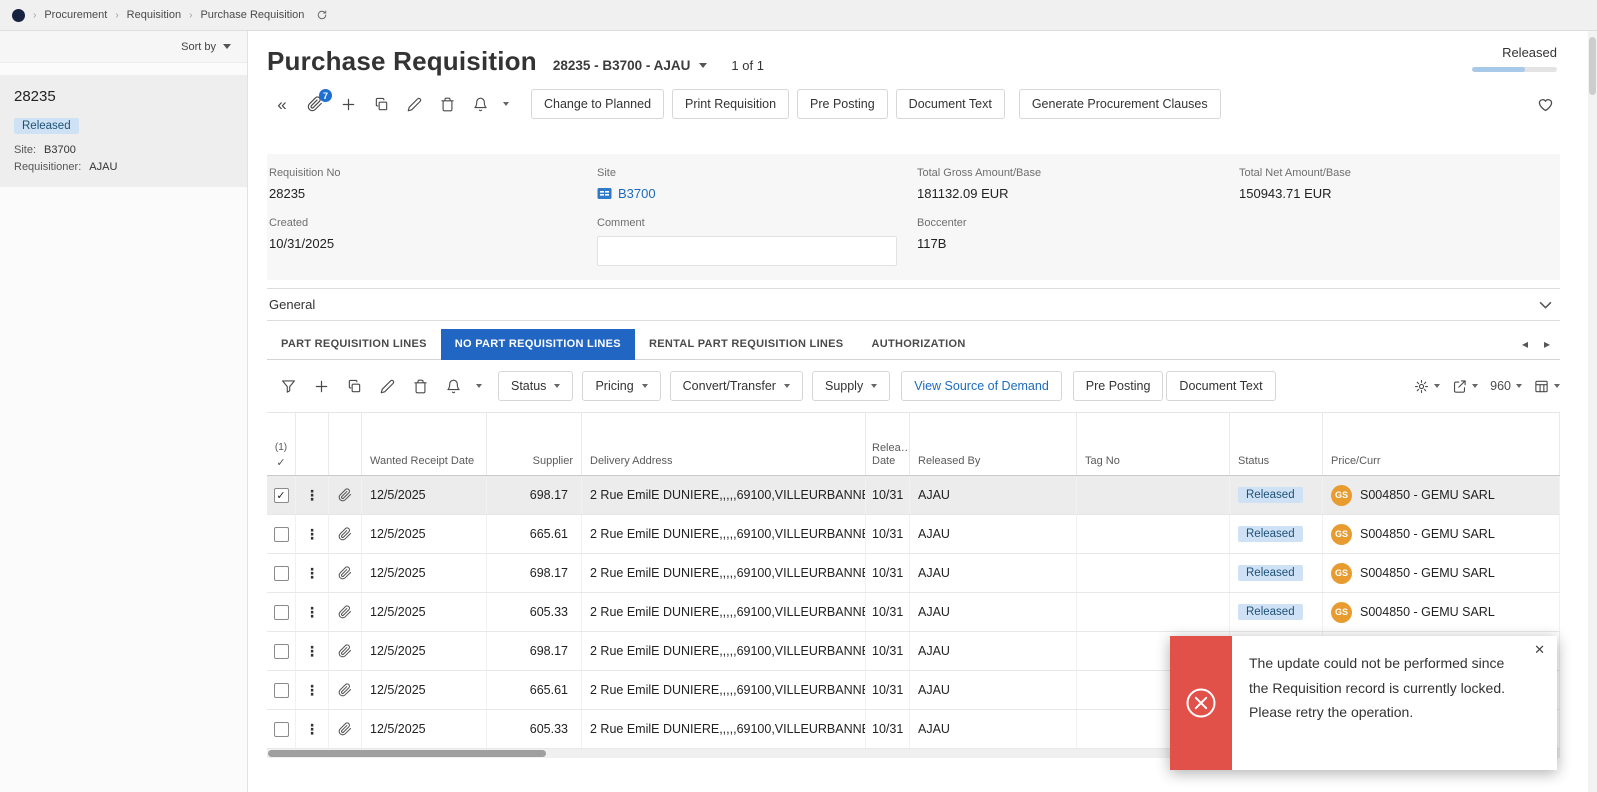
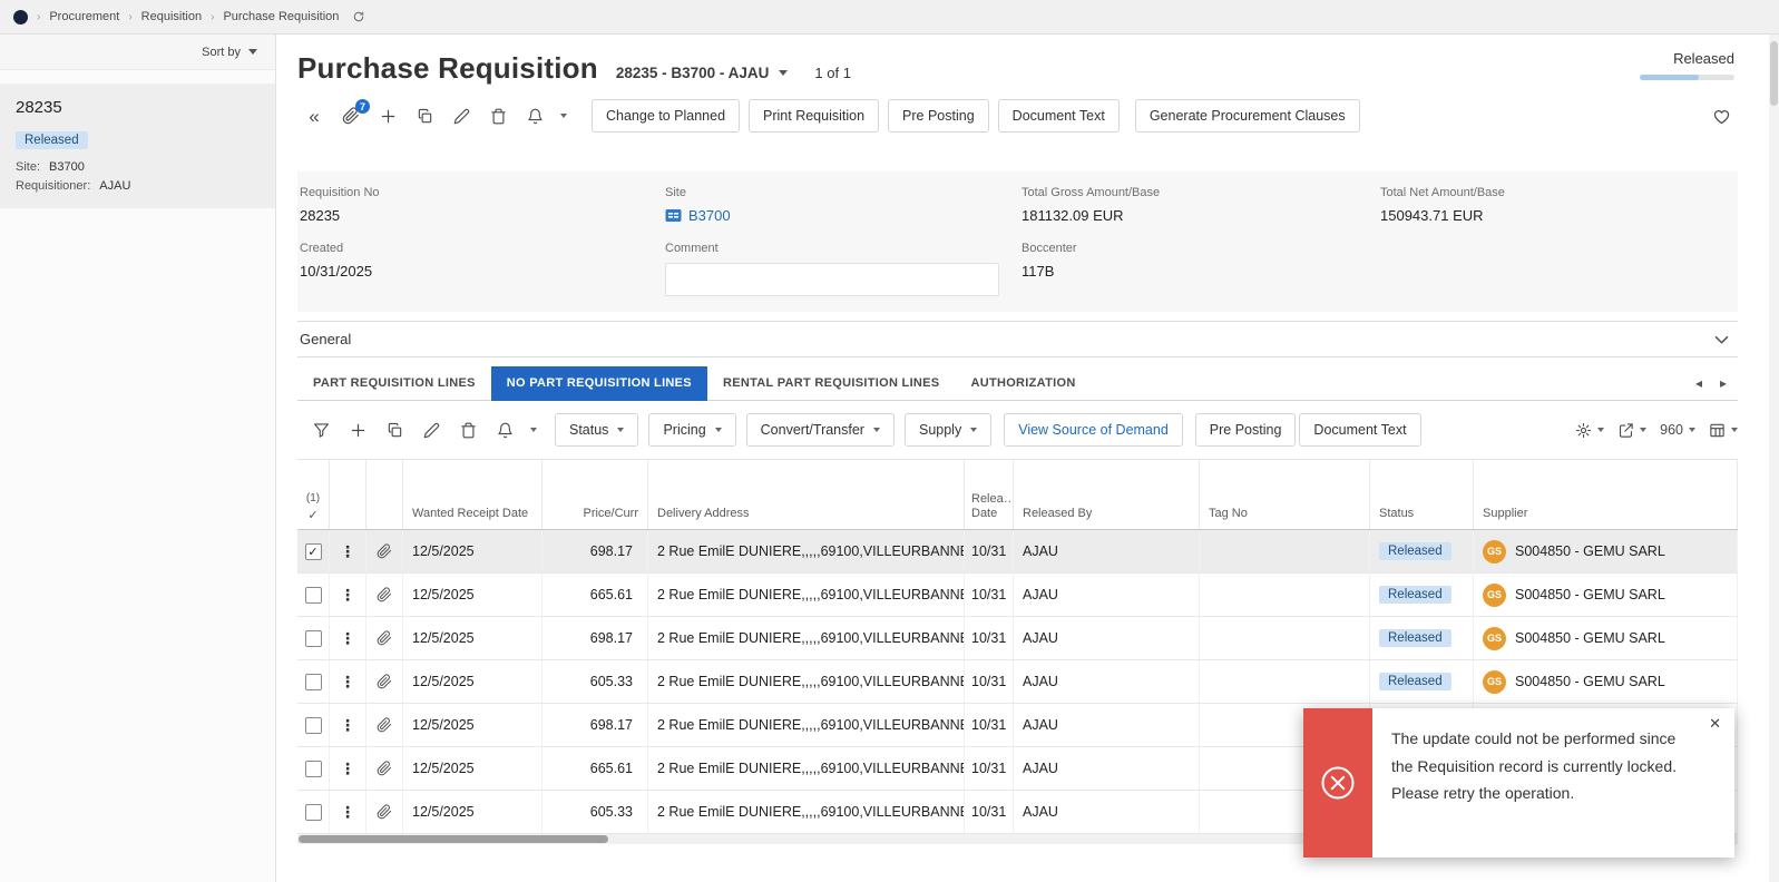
  ›
  Procurement
  ›
  Requisition
  ›
  Purchase Requisition
  Sort by
  28235
  Released
  Site: B3700
  Requisitioner: AJAU
  Purchase Requisition
  28235 - B3700 - AJAU
  1 of 1
  Released
  «
  7
  Change to Planned
  Print Requisition
  Pre Posting
  Document Text
  Generate Procurement Clauses
  Requisition No
  28235
  Site
  B3700
  Total Gross Amount/Base
  181132.09 EUR
  Total Net Amount/Base
  150943.71 EUR
  Created
  10/31/2025
  Comment
  Boccenter
  117B
  General
  PART REQUISITION LINES
  NO PART REQUISITION LINES
  RENTAL PART REQUISITION LINES
  AUTHORIZATION
  ◂
  ▸
  Status
  Pricing
  Convert/Transfer
  Supply
  View Source of Demand
  Pre Posting
  Document Text
  960
  (1)
  ✓
  Wanted Receipt Date
- Supplier
+ Price/Curr
  Delivery Address
  Relea… Date
  Released By
  Tag No
  Status
- Price/Curr
+ Supplier
  ⋮
  12/5/2025
  698.17
  2 Rue EmilE DUNIERE,,,,,69100,VILLEURBANNE
  10/31
  AJAU
  Released
  GS
  S004850 - GEMU SARL
  ⋮
  12/5/2025
  665.61
  2 Rue EmilE DUNIERE,,,,,69100,VILLEURBANNE
  10/31
  AJAU
  Released
  GS
  S004850 - GEMU SARL
  ⋮
  12/5/2025
  698.17
  2 Rue EmilE DUNIERE,,,,,69100,VILLEURBANNE
  10/31
  AJAU
  Released
  GS
  S004850 - GEMU SARL
  ⋮
  12/5/2025
  605.33
  2 Rue EmilE DUNIERE,,,,,69100,VILLEURBANNE
  10/31
  AJAU
  Released
  GS
  S004850 - GEMU SARL
  ⋮
  12/5/2025
  698.17
  2 Rue EmilE DUNIERE,,,,,69100,VILLEURBANNE
  10/31
  AJAU
  ⋮
  12/5/2025
  665.61
  2 Rue EmilE DUNIERE,,,,,69100,VILLEURBANNE
  10/31
  AJAU
  ⋮
  12/5/2025
  605.33
  2 Rue EmilE DUNIERE,,,,,69100,VILLEURBANNE
  10/31
  AJAU
  The update could not be performed since the Requisition record is currently locked. Please retry the operation.
  ✕
